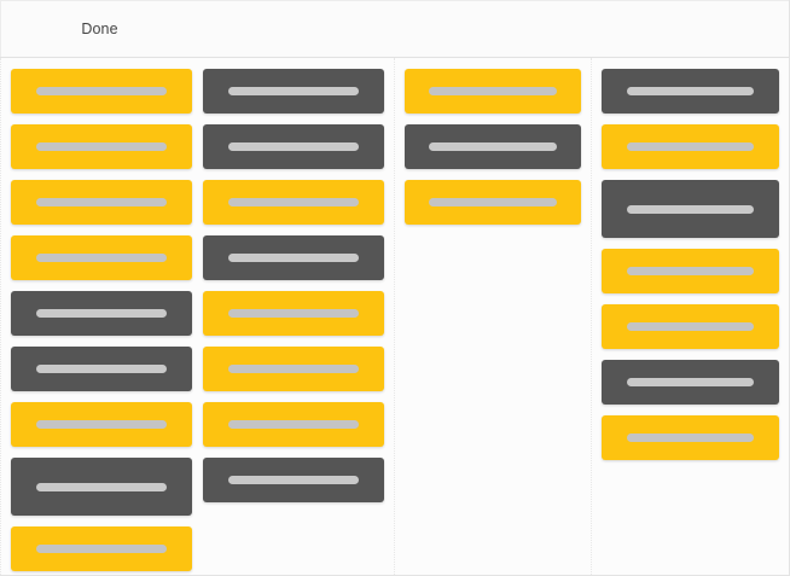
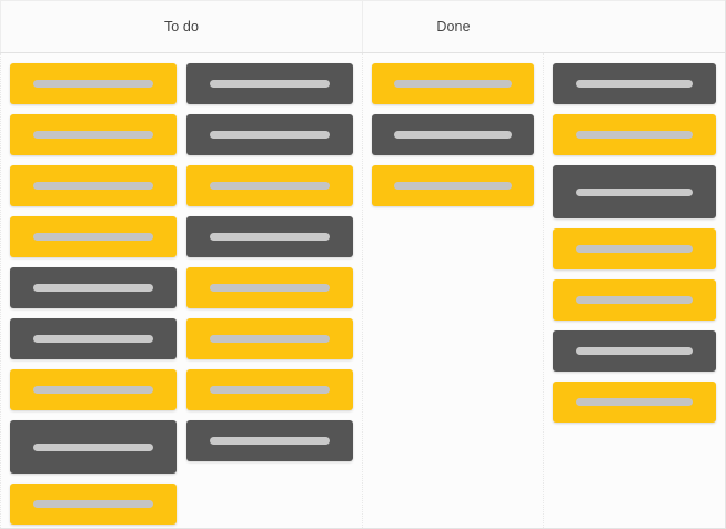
+ To do
  Done
